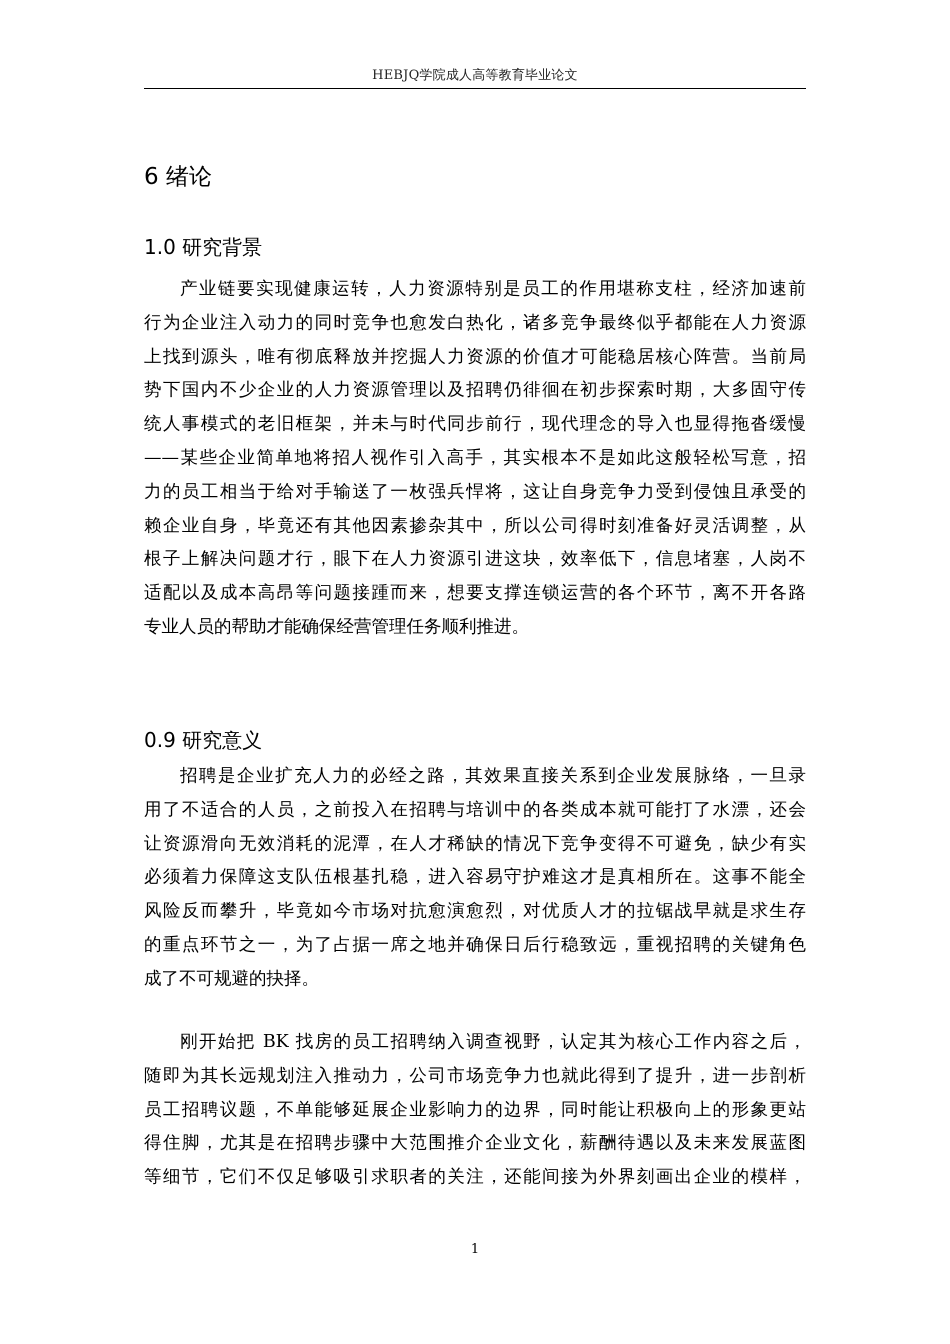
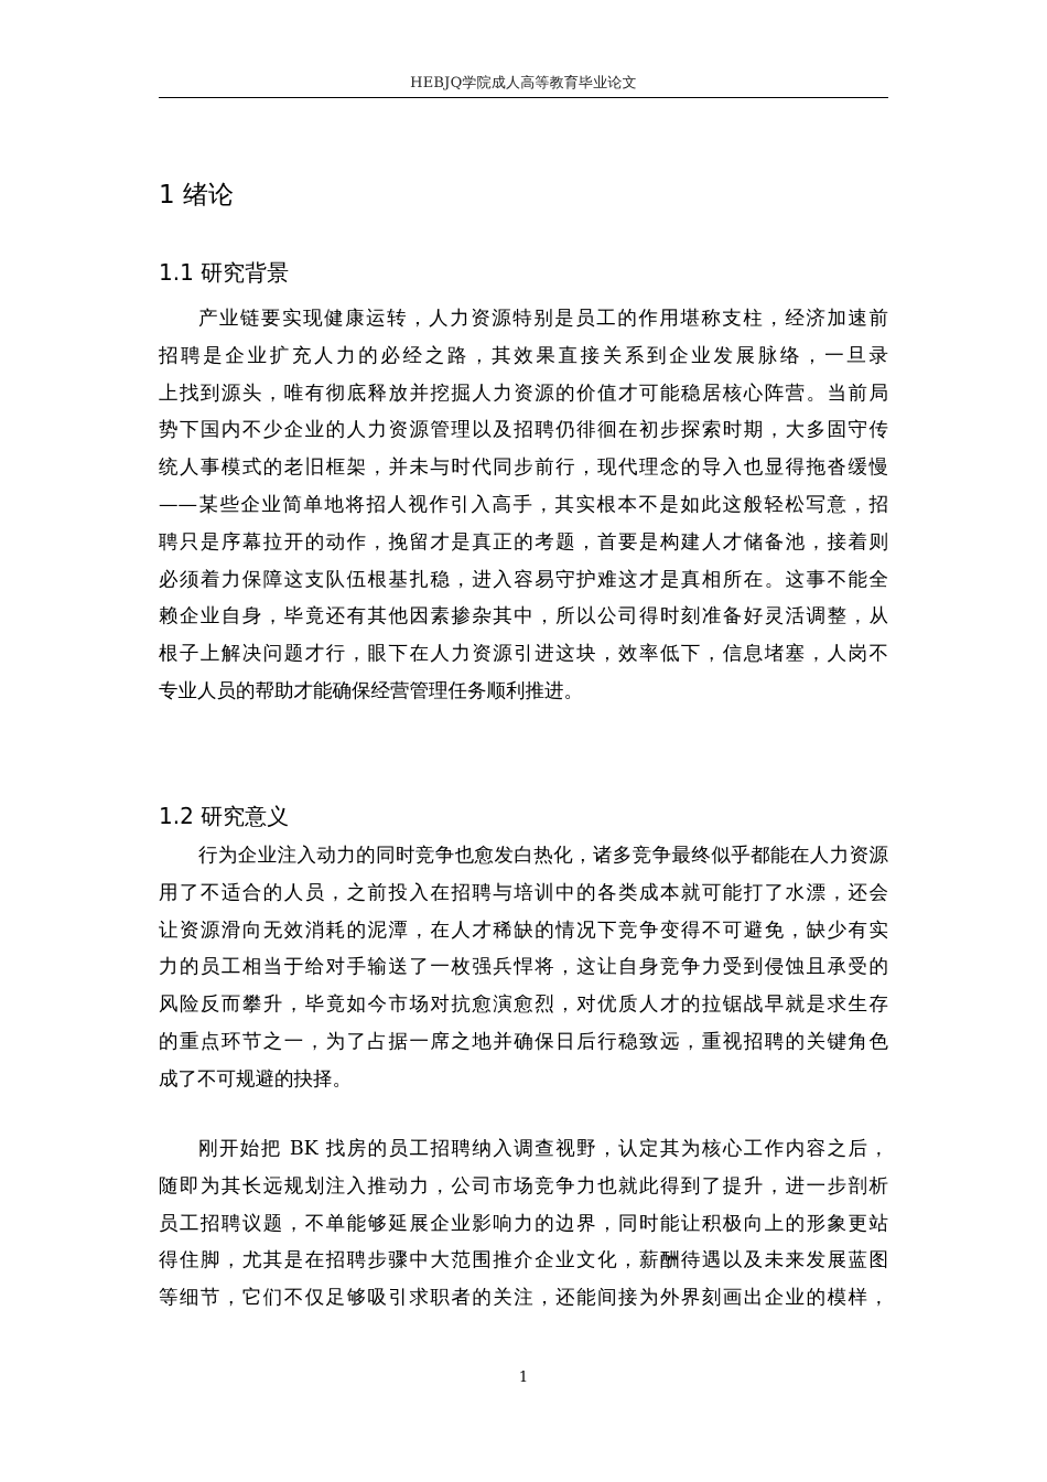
  HEBJQ学院成人高等教育毕业论文
- 6 绪论
+ 1 绪论
- 1.0 研究背景
+ 1.1 研究背景
  产业链要实现健康运转，人力资源特别是员工的作用堪称支柱，经济加速前
- 行为企业注入动力的同时竞争也愈发白热化，诸多竞争最终似乎都能在人力资源
+ 招聘是企业扩充人力的必经之路，其效果直接关系到企业发展脉络，一旦录
  上找到源头，唯有彻底释放并挖掘人力资源的价值才可能稳居核心阵营。当前局
  势下国内不少企业的人力资源管理以及招聘仍徘徊在初步探索时期，大多固守传
  统人事模式的老旧框架，并未与时代同步前行，现代理念的导入也显得拖沓缓慢
  ——某些企业简单地将招人视作引入高手，其实根本不是如此这般轻松写意，招
+ 聘只是序幕拉开的动作，挽留才是真正的考题，首要是构建人才储备池，接着则
- 力的员工相当于给对手输送了一枚强兵悍将，这让自身竞争力受到侵蚀且承受的
+ 必须着力保障这支队伍根基扎稳，进入容易守护难这才是真相所在。这事不能全
  赖企业自身，毕竟还有其他因素掺杂其中，所以公司得时刻准备好灵活调整，从
  根子上解决问题才行，眼下在人力资源引进这块，效率低下，信息堵塞，人岗不
- 适配以及成本高昂等问题接踵而来，想要支撑连锁运营的各个环节，离不开各路
  专业人员的帮助才能确保经营管理任务顺利推进。
- 0.9 研究意义
+ 1.2 研究意义
- 招聘是企业扩充人力的必经之路，其效果直接关系到企业发展脉络，一旦录
+ 行为企业注入动力的同时竞争也愈发白热化，诸多竞争最终似乎都能在人力资源
  用了不适合的人员，之前投入在招聘与培训中的各类成本就可能打了水漂，还会
  让资源滑向无效消耗的泥潭，在人才稀缺的情况下竞争变得不可避免，缺少有实
- 必须着力保障这支队伍根基扎稳，进入容易守护难这才是真相所在。这事不能全
+ 力的员工相当于给对手输送了一枚强兵悍将，这让自身竞争力受到侵蚀且承受的
  风险反而攀升，毕竟如今市场对抗愈演愈烈，对优质人才的拉锯战早就是求生存
  的重点环节之一，为了占据一席之地并确保日后行稳致远，重视招聘的关键角色
  成了不可规避的抉择。
  刚开始把 BK 找房的员工招聘纳入调查视野，认定其为核心工作内容之后，
  随即为其长远规划注入推动力，公司市场竞争力也就此得到了提升，进一步剖析
  员工招聘议题，不单能够延展企业影响力的边界，同时能让积极向上的形象更站
  得住脚，尤其是在招聘步骤中大范围推介企业文化，薪酬待遇以及未来发展蓝图
  等细节，它们不仅足够吸引求职者的关注，还能间接为外界刻画出企业的模样，
  1
